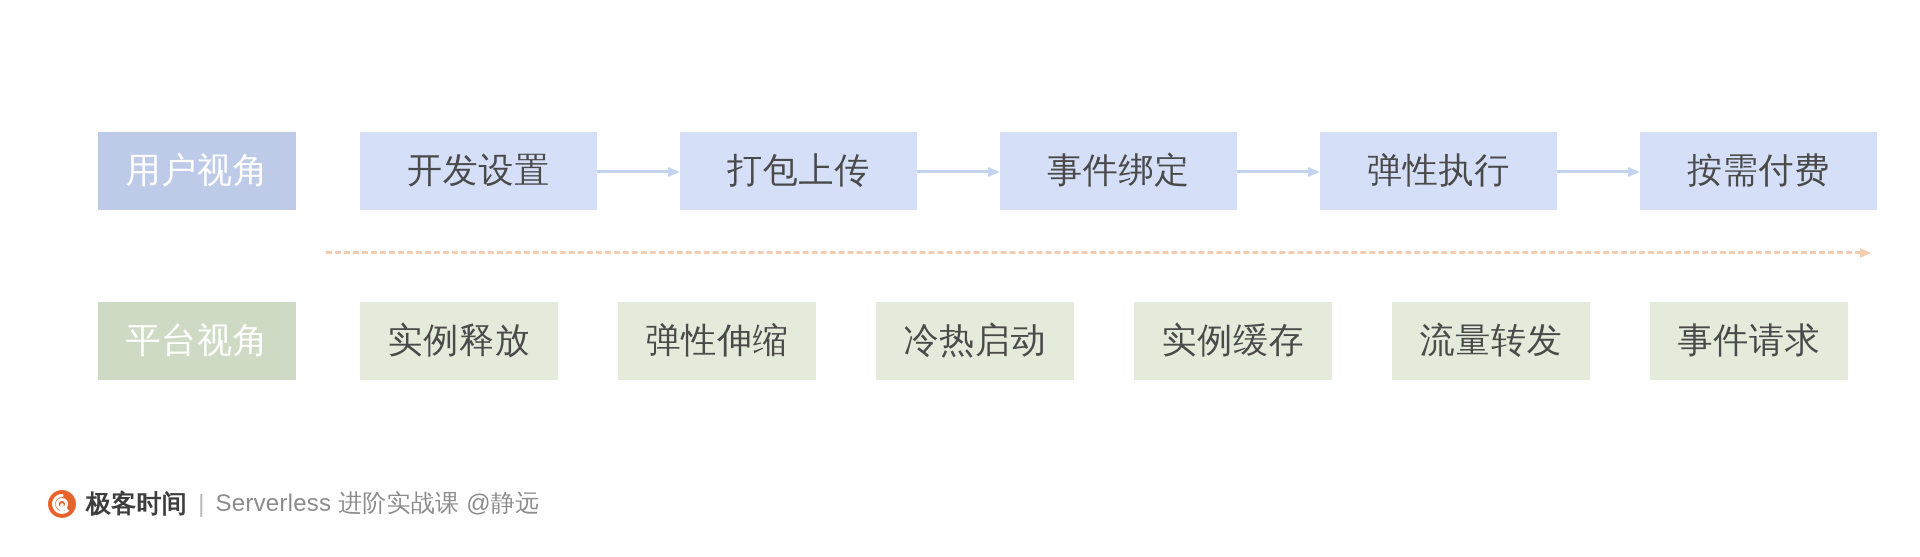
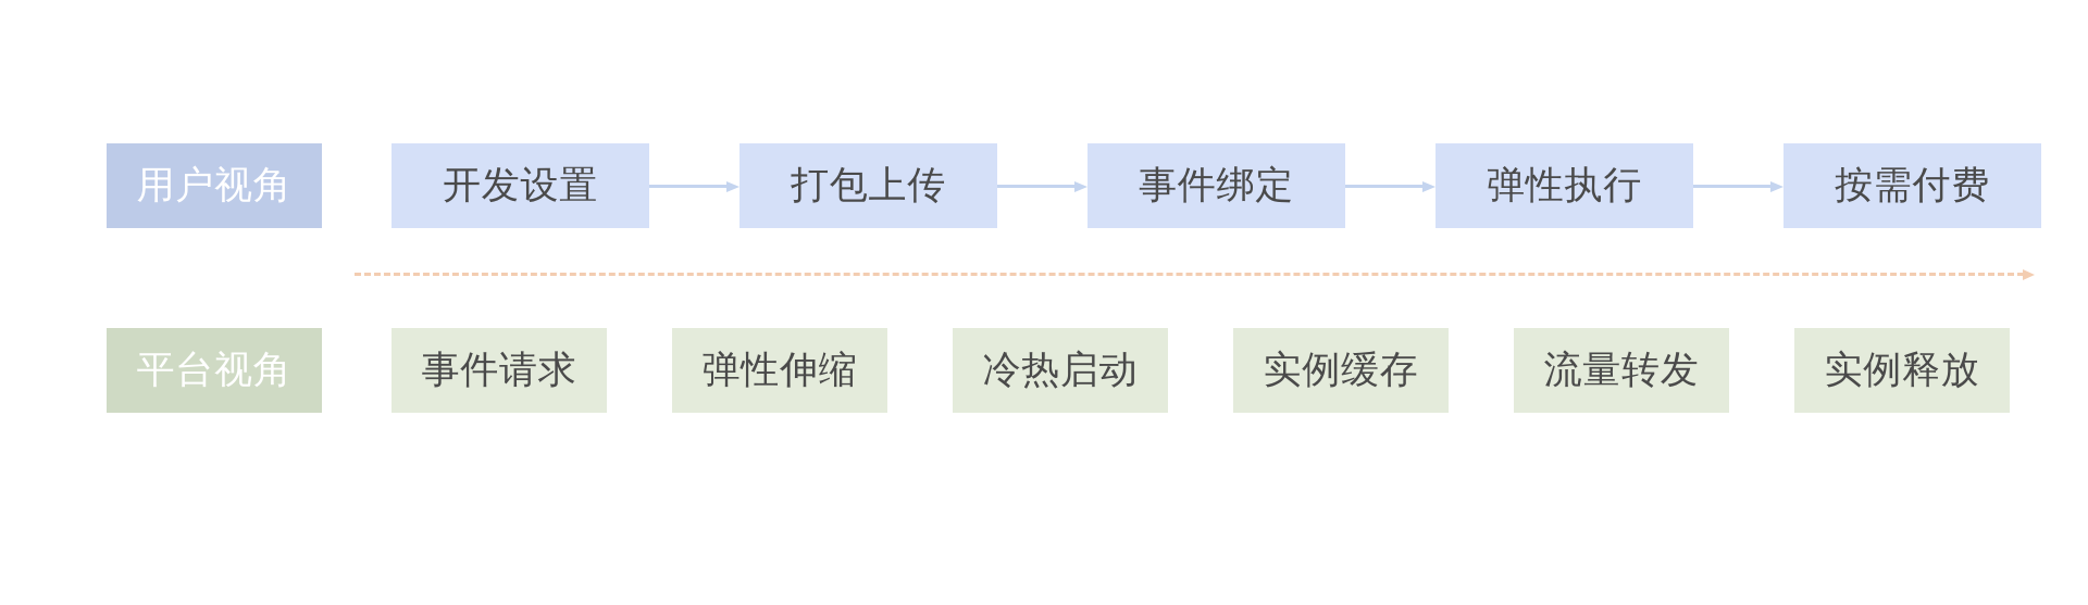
  用户视角
  开发设置
  打包上传
  事件绑定
  弹性执行
  按需付费
  平台视角
- 实例释放
+ 事件请求
  弹性伸缩
  冷热启动
  实例缓存
  流量转发
- 事件请求
+ 实例释放
- 极客时间
- |
- Serverless 进阶实战课 @静远
